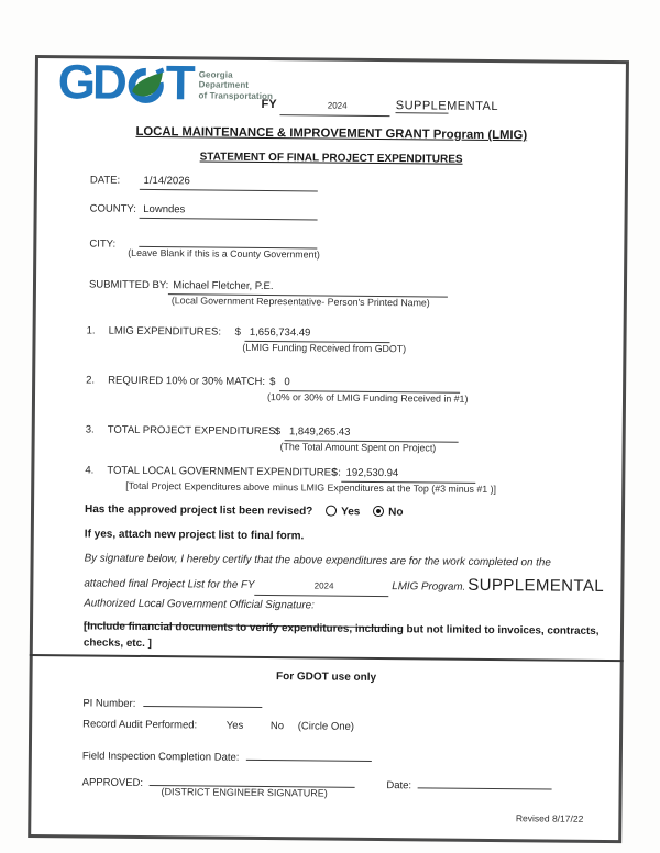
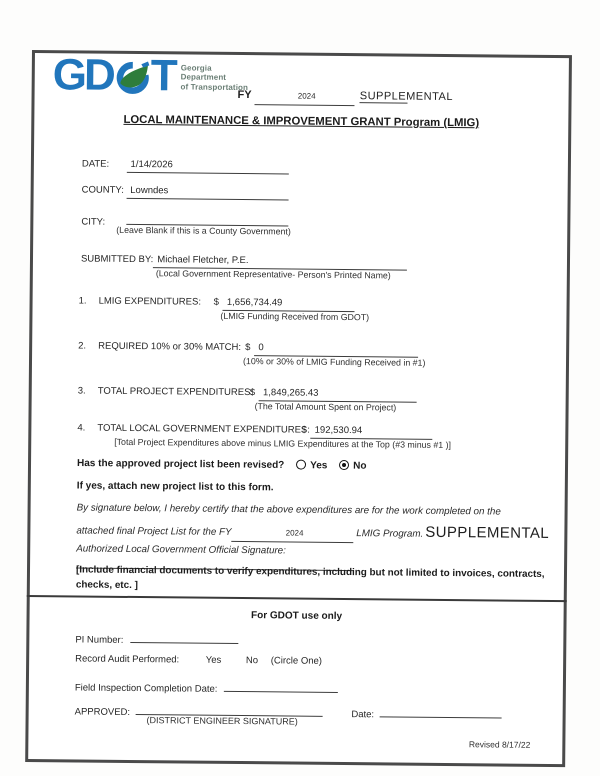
  GD
  T
  Georgia
  Department
  of Transportation
  FY 2024 SUPPLEMENTAL
  LOCAL MAINTENANCE & IMPROVEMENT GRANT Program (LMIG)
- STATEMENT OF FINAL PROJECT EXPENDITURES
  DATE: 1/14/2026
  COUNTY: Lowndes
  CITY:
  (Leave Blank if this is a County Government)
  SUBMITTED BY: Michael Fletcher, P.E.
  (Local Government Representative- Person's Printed Name)
  1.
  LMIG EXPENDITURES:
  $ 1,656,734.49
  (LMIG Funding Received from GDOT)
  2.
  REQUIRED 10% or 30% MATCH:
  $ 0
  (10% or 30% of LMIG Funding Received in #1)
  3.
  TOTAL PROJECT EXPENDITURES:
  $ 1,849,265.43
  (The Total Amount Spent on Project)
  4.
  TOTAL LOCAL GOVERNMENT EXPENDITURES:
  $ 192,530.94
  [Total Project Expenditures above minus LMIG Expenditures at the Top (#3 minus #1 )]
  Has the approved project list been revised? Yes No
- If yes, attach new project list to final form.
+ If yes, attach new project list to this form.
  By signature below, I hereby certify that the above expenditures are for the work completed on the
  attached final Project List for the FY 2024 LMIG Program. SUPPLEMENTAL
  Authorized Local Government Official Signature:
  [Include financial documents to verify expenditures, including but not limited to invoices, contracts, checks, etc. ]
  For GDOT use only
  PI Number:
  Record Audit Performed: Yes No (Circle One)
  Field Inspection Completion Date:
  APPROVED: Date:
  (DISTRICT ENGINEER SIGNATURE)
  Revised 8/17/22
